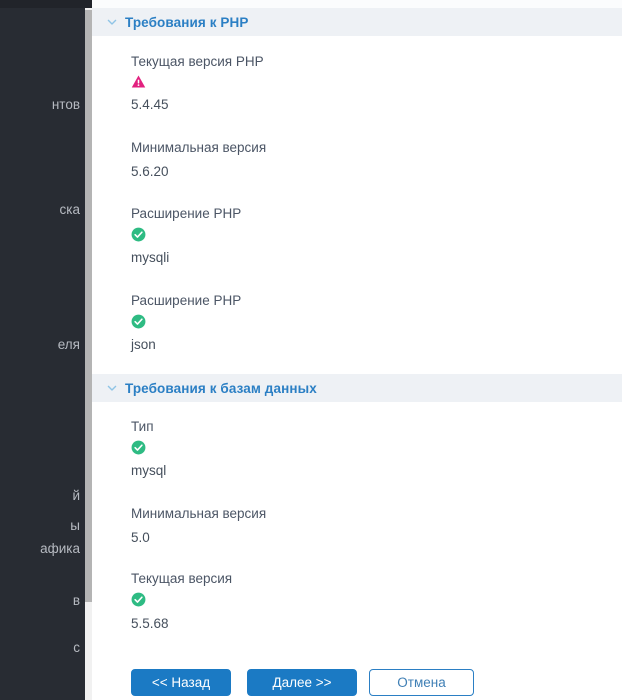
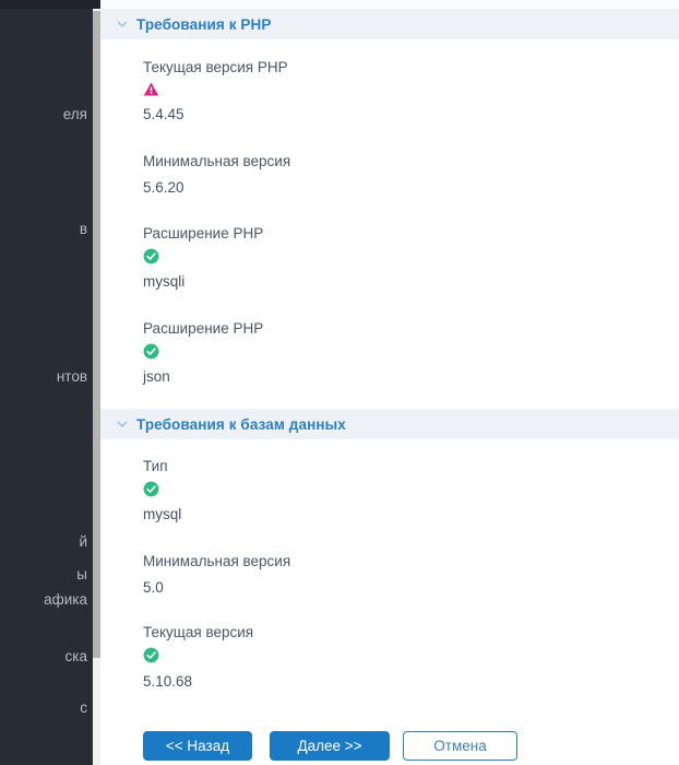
- нтов
+ еля
- ска
+ в
- еля
+ нтов
  й
  ы
  афика
- в
+ ска
  с
  Требования к PHP
  Текущая версия PHP
  5.4.45
  Минимальная версия
  5.6.20
  Расширение PHP
  mysqli
  Расширение PHP
  json
  Требования к базам данных
  Тип
  mysql
  Минимальная версия
  5.0
  Текущая версия
- 5.5.68
+ 5.10.68
  << Назад
  Далее >>
  Отмена
